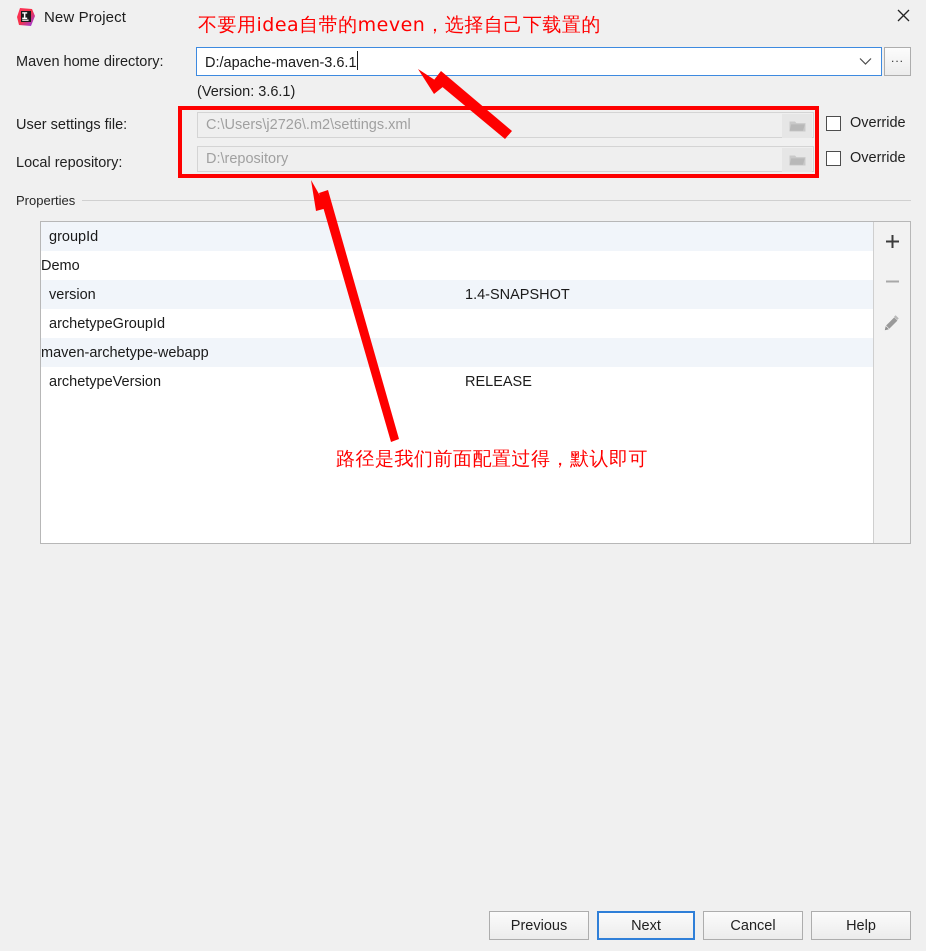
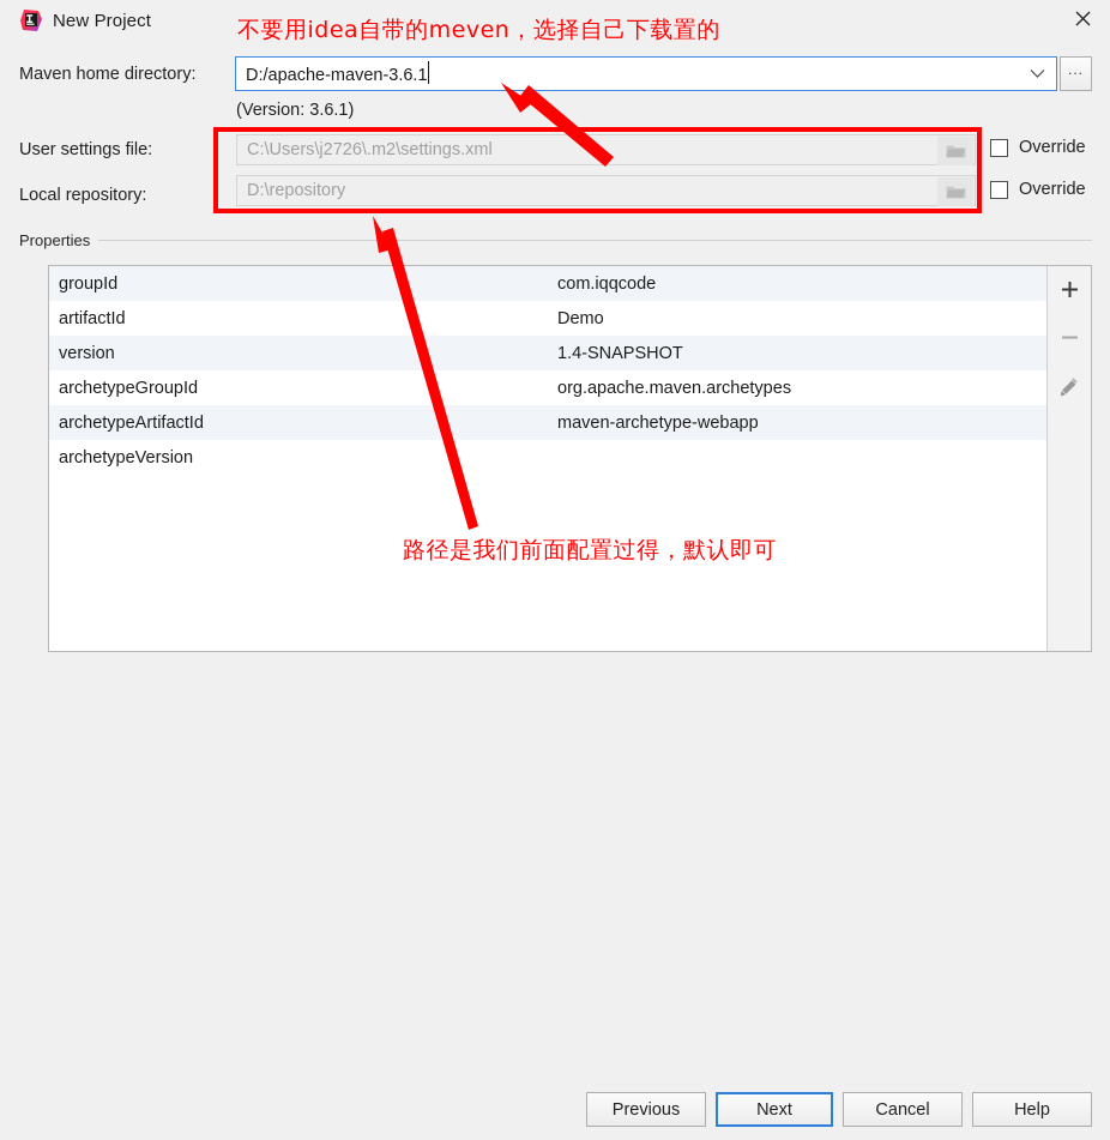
  New Project
  Maven home directory:
  D:/apache-maven-3.6.1
  ...
  (Version: 3.6.1)
  User settings file:
  C:\Users\j2726\.m2\settings.xml
  Override
  Local repository:
  D:\repository
  Override
  Properties
  groupId
+ com.iqqcode
+ artifactId
  Demo
  version
  1.4-SNAPSHOT
  archetypeGroupId
+ org.apache.maven.archetypes
+ archetypeArtifactId
  maven-archetype-webapp
  archetypeVersion
- RELEASE
  Previous
  Next
  Cancel
  Help
  不要用idea自带的meven，选择自己下载置的
  路径是我们前面配置过得，默认即可
